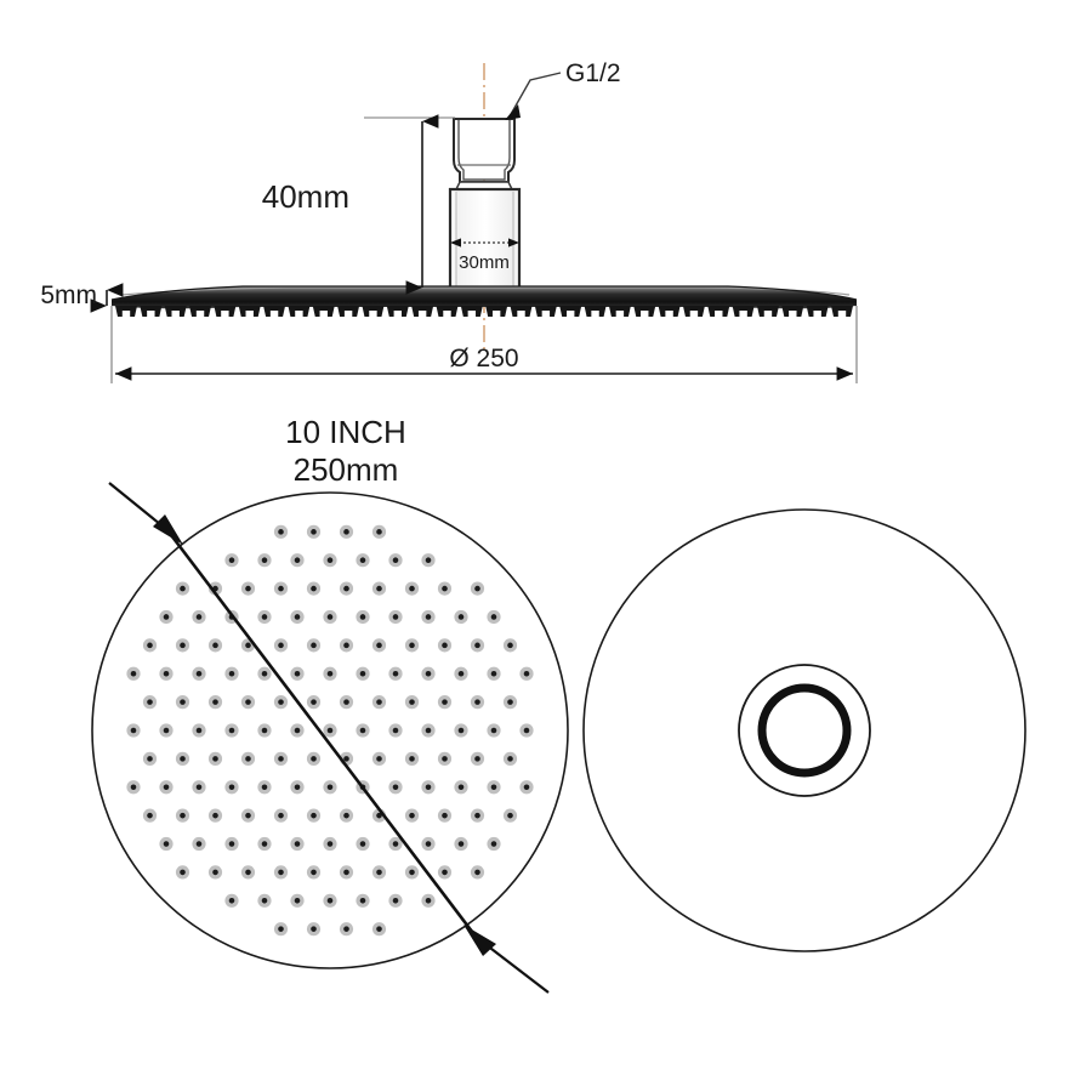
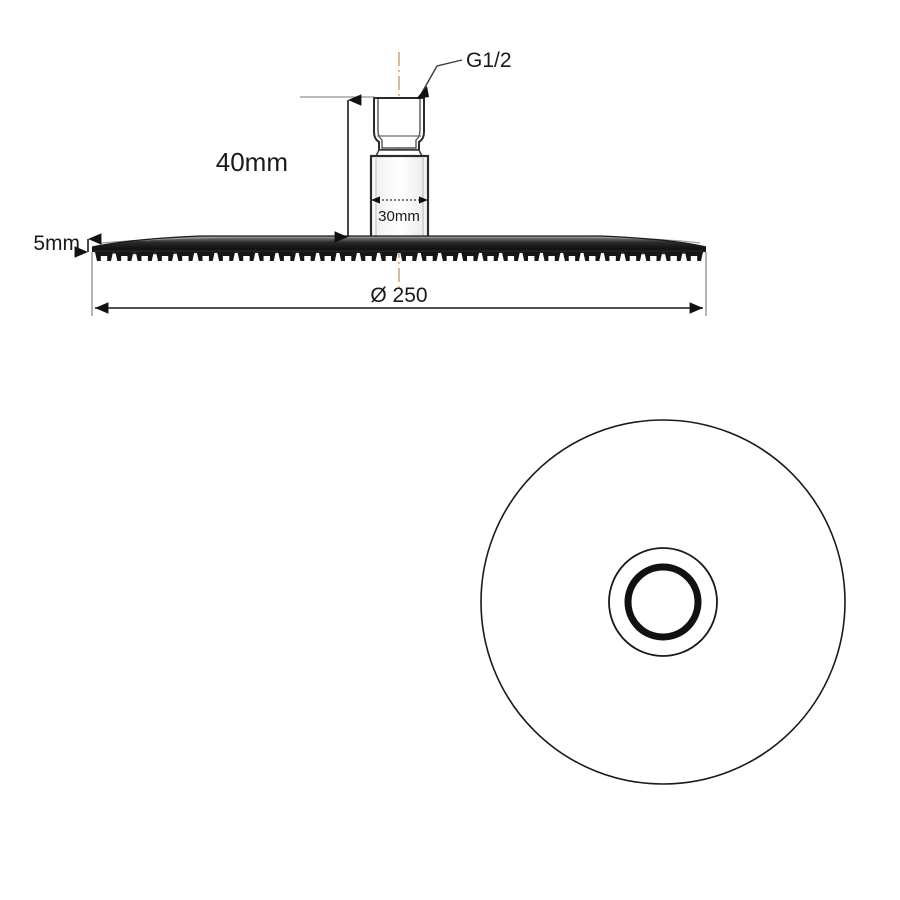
  40mm
  30mm
  5mm
  Ø 250
  G1/2
- 10 INCH
- 250mm
